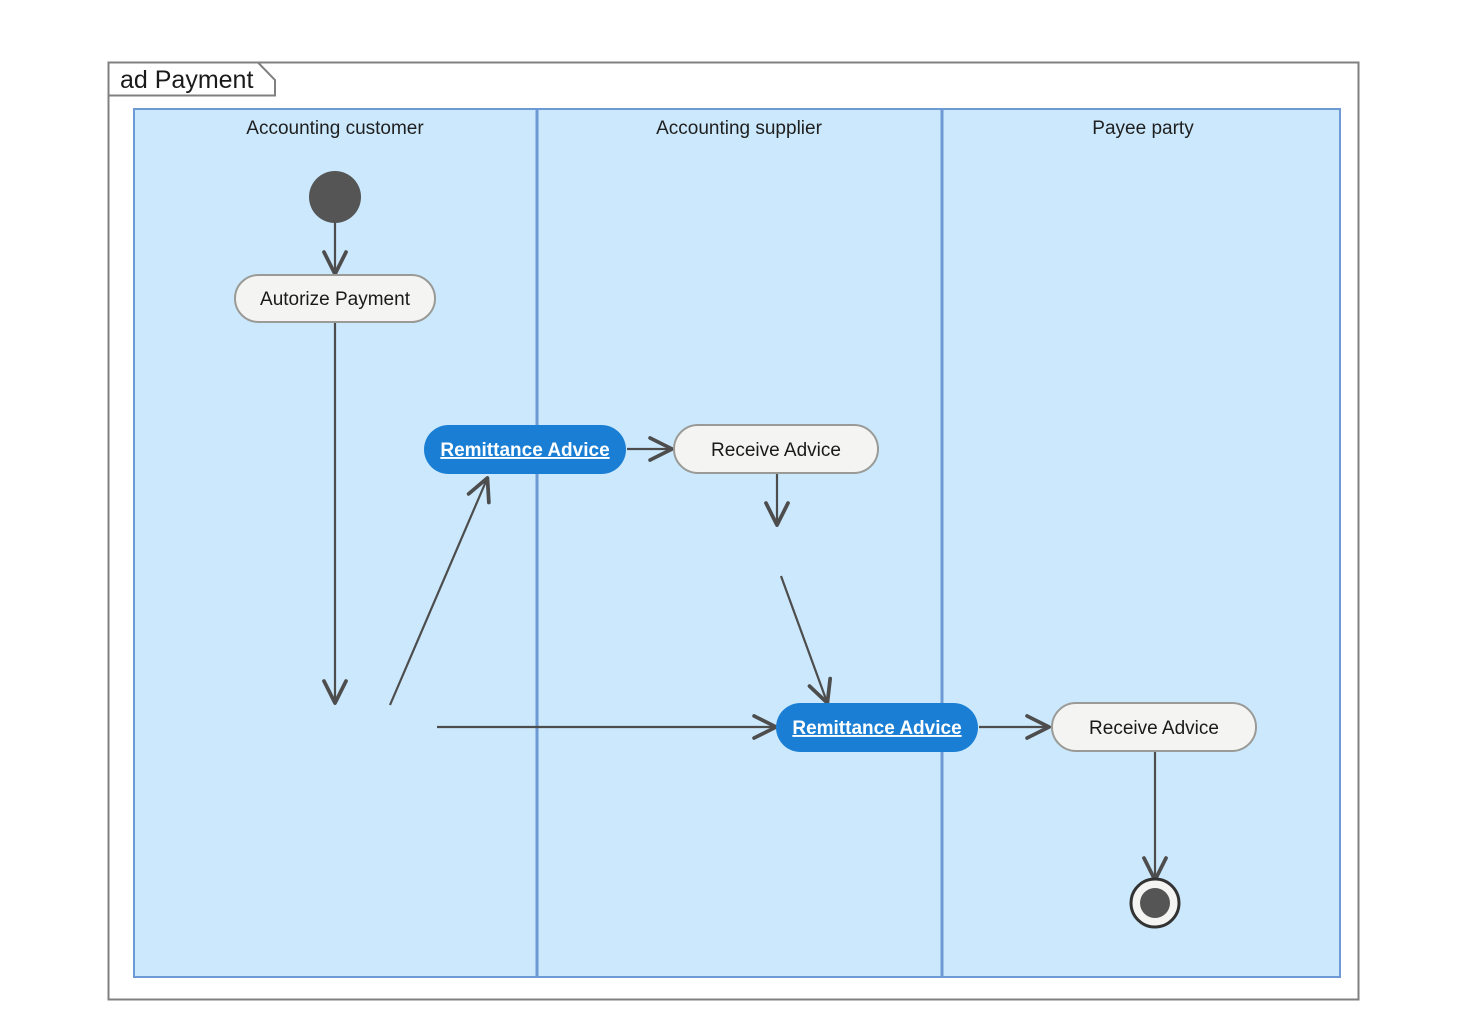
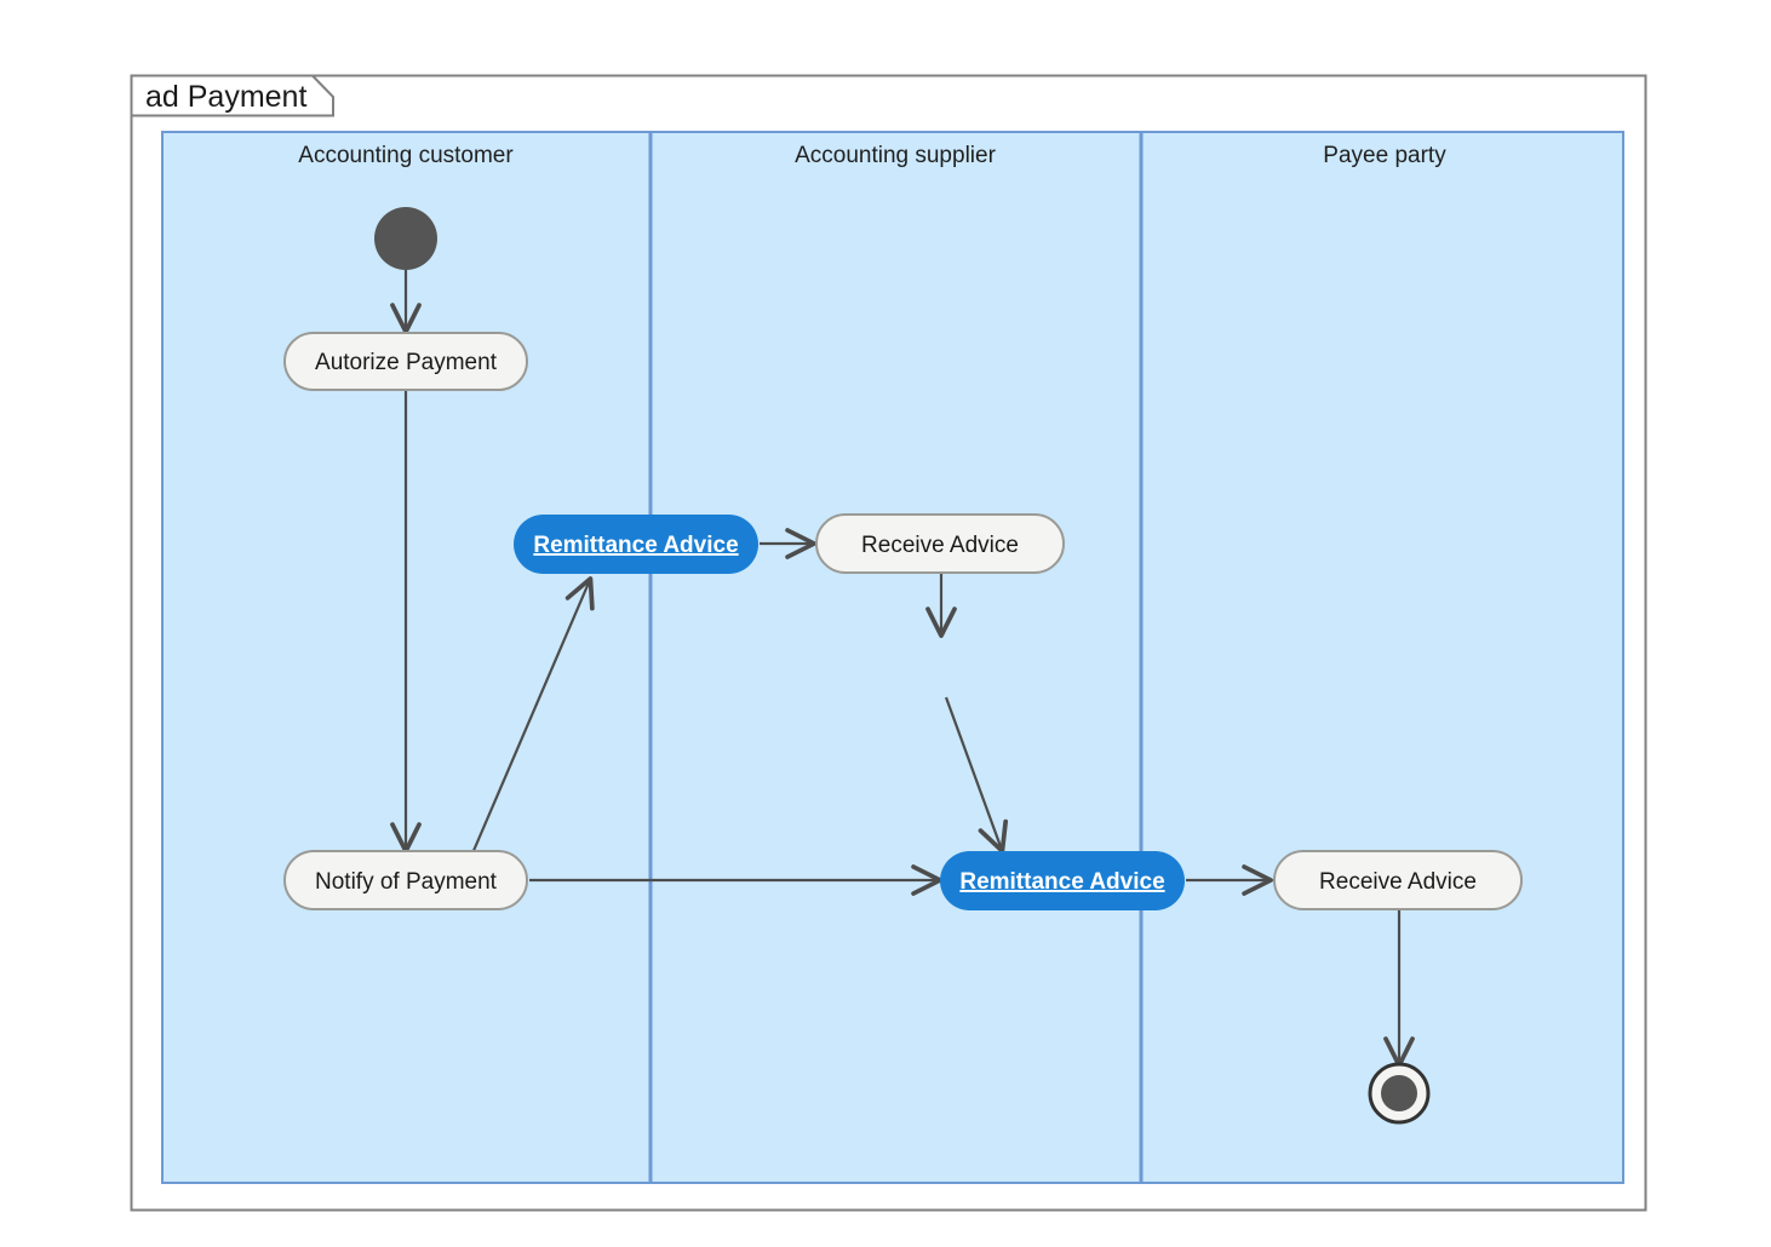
  ad Payment
  Accounting customer
  Accounting supplier
  Payee party
  Autorize Payment
  Remittance Advice
  Receive Advice
+ Notify of Payment
  Remittance Advice
  Receive Advice
